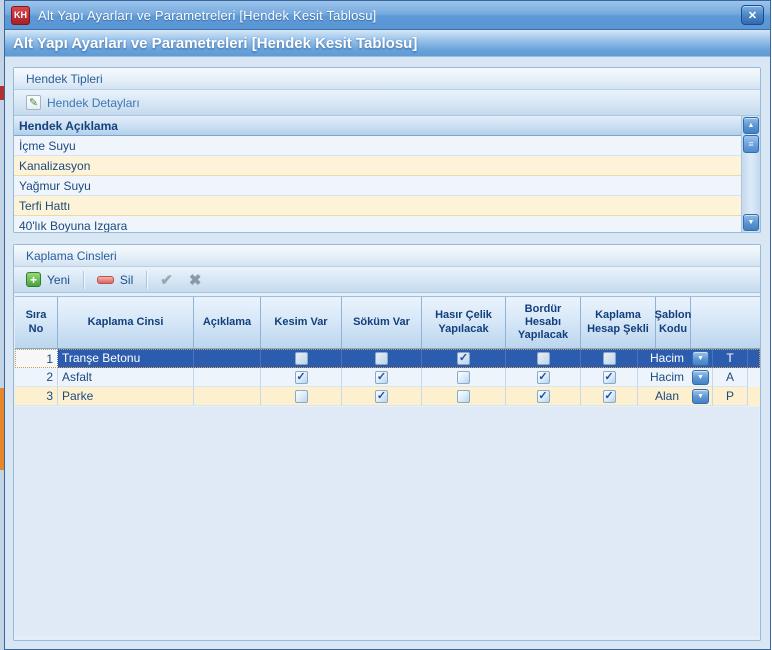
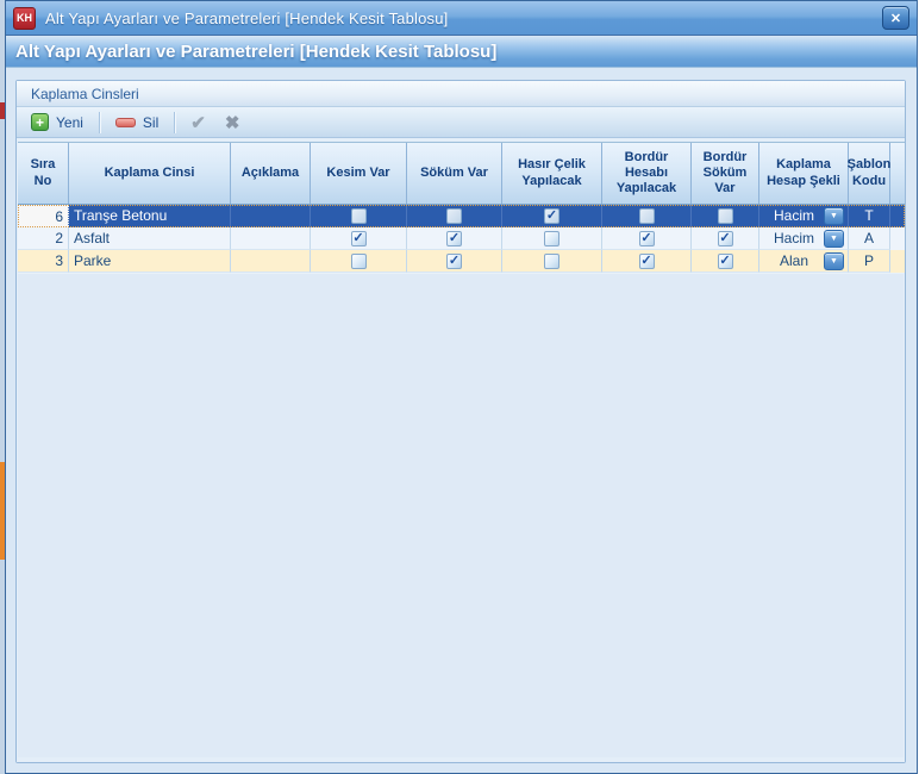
  KH
  Alt Yapı Ayarları ve Parametreleri [Hendek Kesit Tablosu]
  ✕
  Alt Yapı Ayarları ve Parametreleri [Hendek Kesit Tablosu]
- Hendek Tipleri
- ✎
- Hendek Detayları
- Hendek Açıklama
- İçme Suyu
- Kanalizasyon
- Yağmur Suyu
- Terfi Hattı
- 40'lık Boyuna Izgara
- ≡
  Kaplama Cinsleri
  +
  Yeni
  Sil
  ✔
  ✖
  Sıra No
  Kaplama Cinsi
  Açıklama
  Kesim Var
  Söküm Var
  Hasır Çelik Yapılacak
  Bordür Hesabı Yapılacak
+ Bordür Söküm Var
  Kaplama Hesap Şekli
  Şablon Kodu
- 1
+ 6
  Tranşe Betonu
  ✓
  Hacim
  T
  2
  Asfalt
  ✓
  ✓
  ✓
  ✓
  Hacim
  A
  3
  Parke
  ✓
  ✓
  ✓
  Alan
  P
